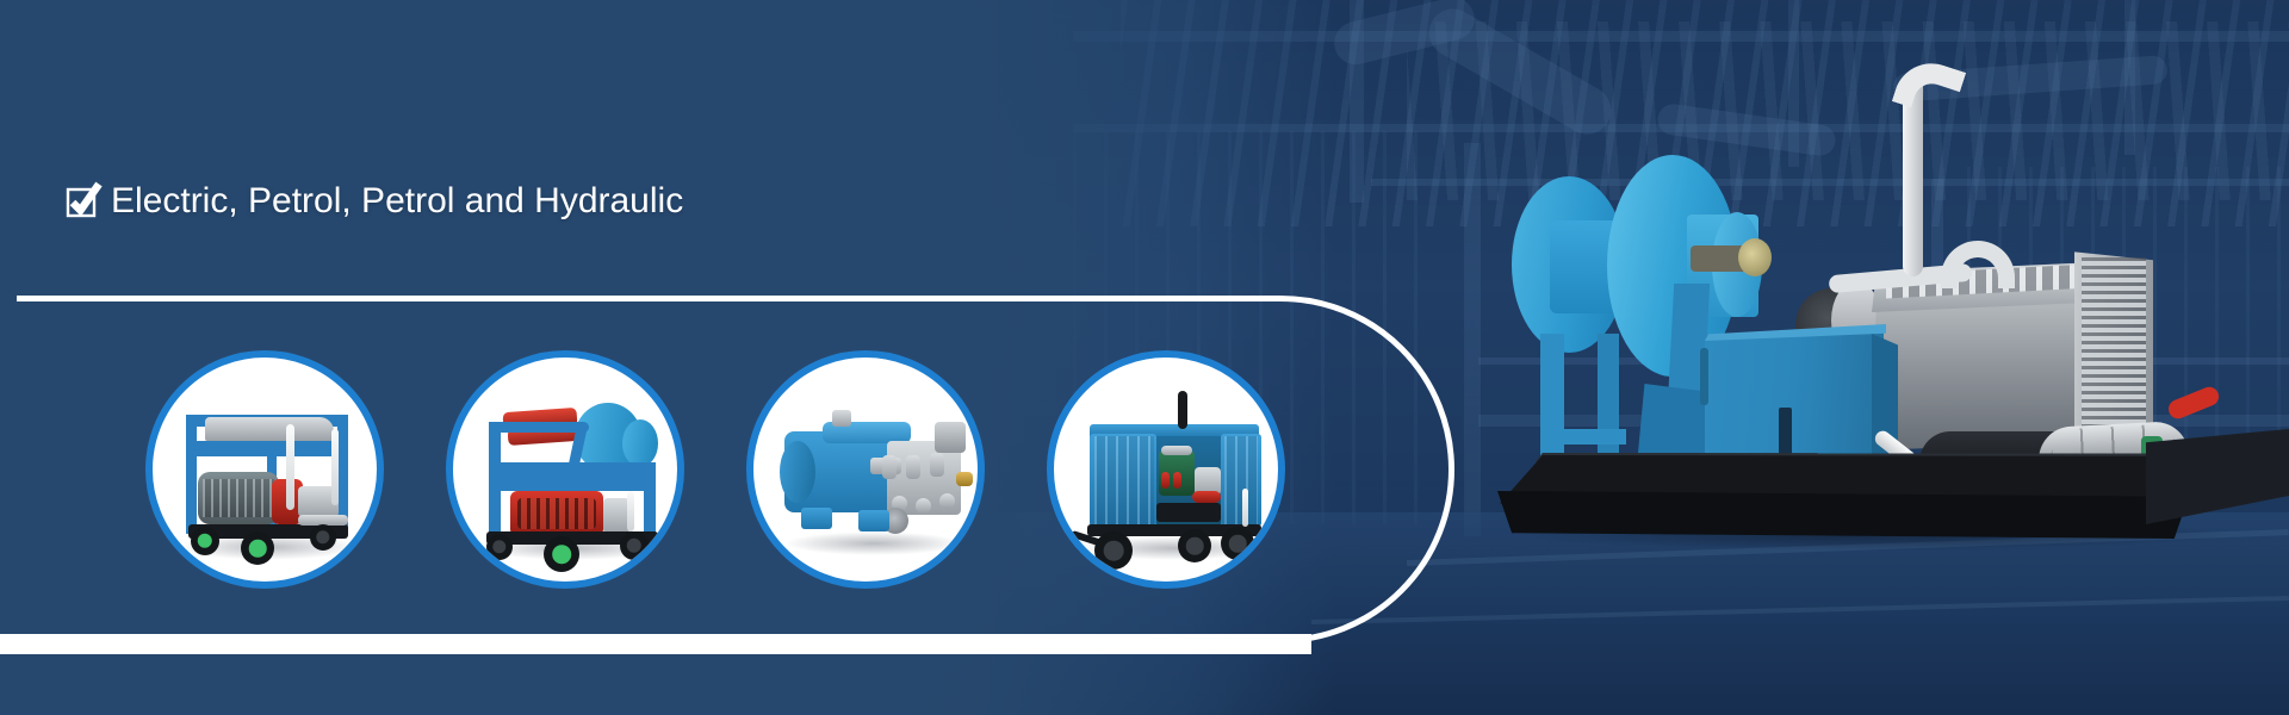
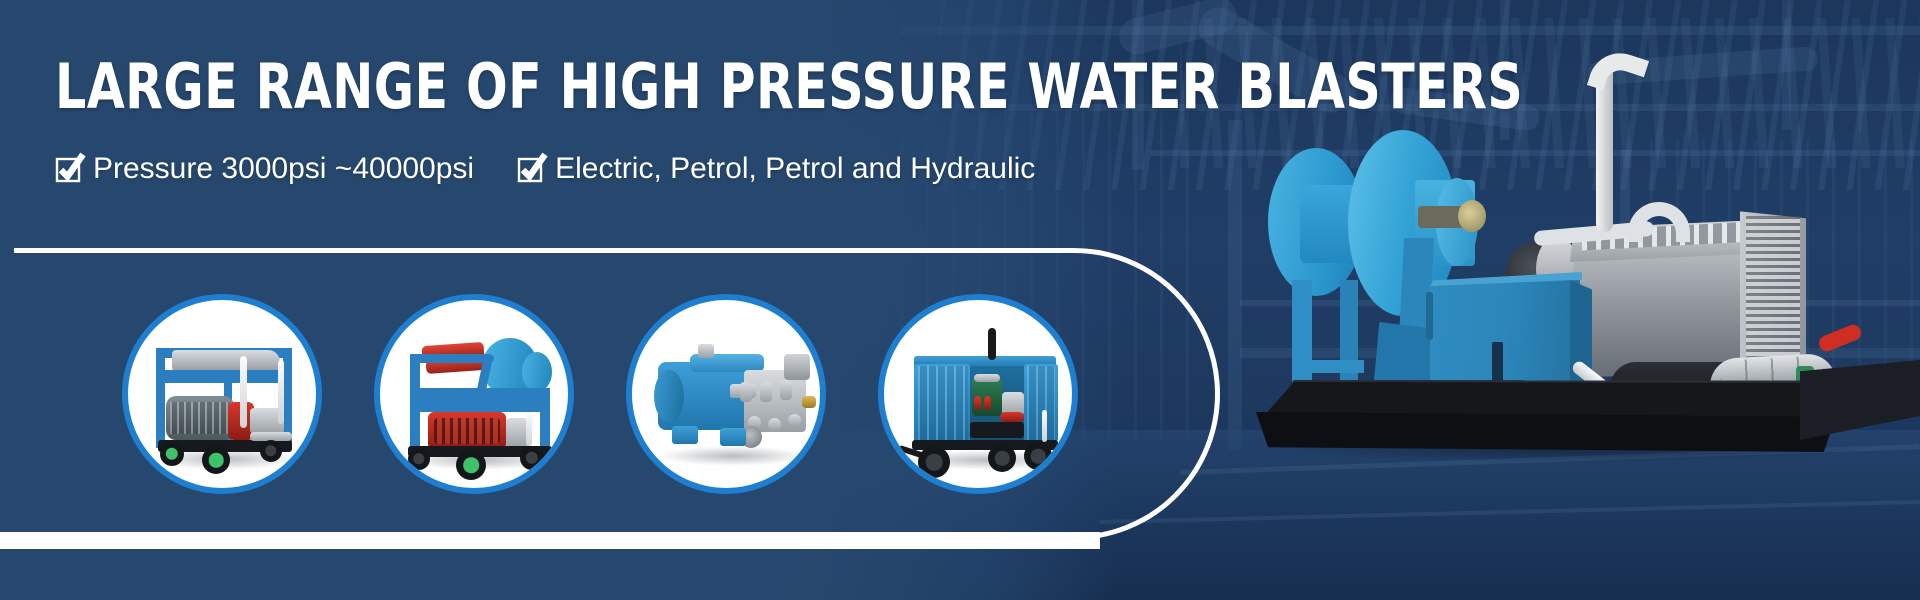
+ LARGE RANGE OF HIGH PRESSURE WATER BLASTERS
+ Pressure 3000psi ~40000psi
  Electric, Petrol, Petrol and Hydraulic
